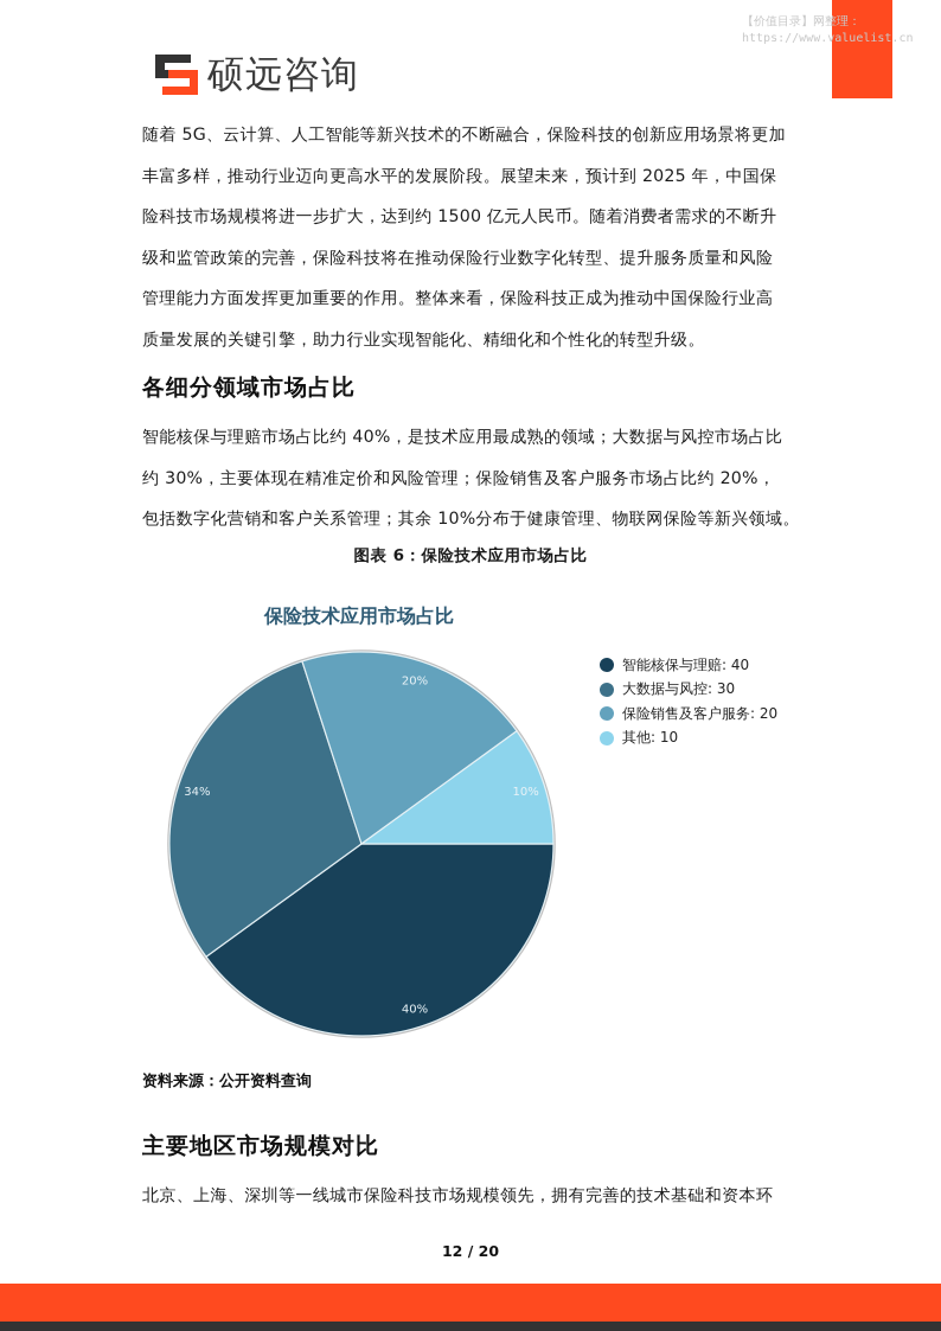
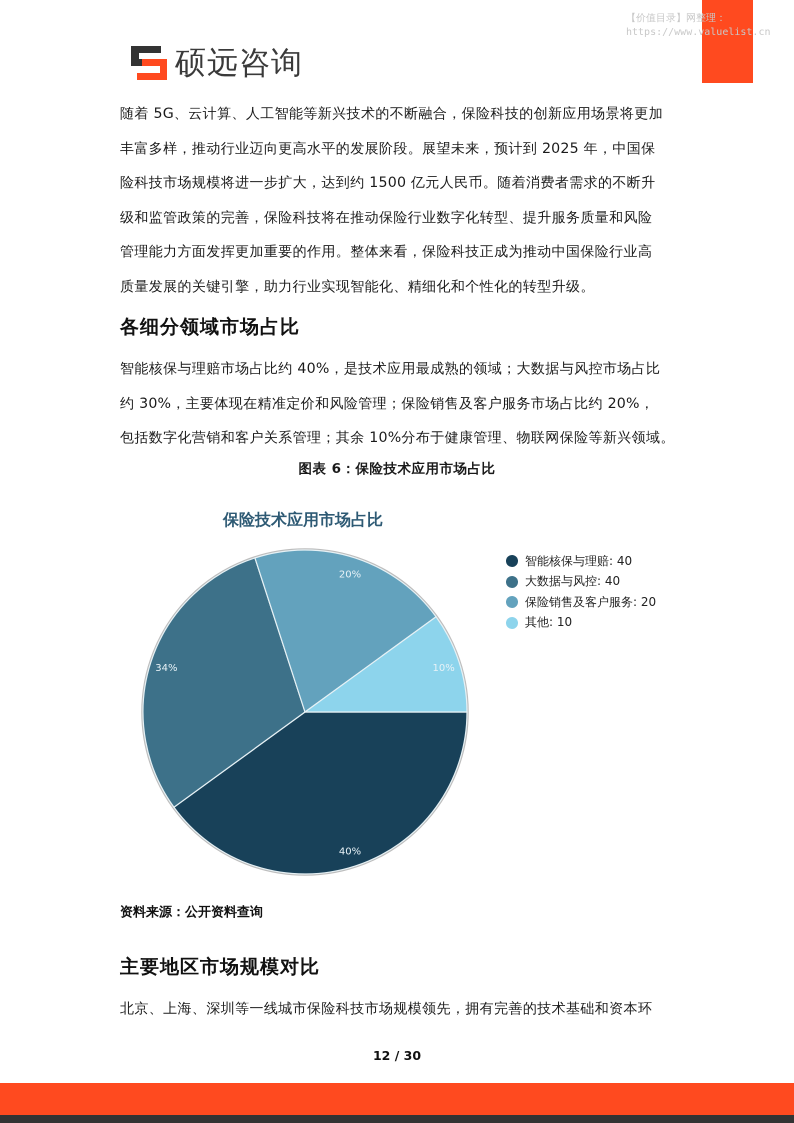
  【价值目录】网整理：
  https://www.valuelist.cn
  硕远咨询
  随着 5G、云计算、人工智能等新兴技术的不断融合，保险科技的创新应用场景将更加
  丰富多样，推动行业迈向更高水平的发展阶段。展望未来，预计到 2025 年，中国保
  险科技市场规模将进一步扩大，达到约 1500 亿元人民币。随着消费者需求的不断升
  级和监管政策的完善，保险科技将在推动保险行业数字化转型、提升服务质量和风险
  管理能力方面发挥更加重要的作用。整体来看，保险科技正成为推动中国保险行业高
  质量发展的关键引擎，助力行业实现智能化、精细化和个性化的转型升级。
  各细分领域市场占比
  智能核保与理赔市场占比约 40%，是技术应用最成熟的领域；大数据与风控市场占比
  约 30%，主要体现在精准定价和风险管理；保险销售及客户服务市场占比约 20%，
  包括数字化营销和客户关系管理；其余 10%分布于健康管理、物联网保险等新兴领域。
  图表 6：保险技术应用市场占比
  保险技术应用市场占比
  40%
  34%
  20%
  10%
  智能核保与理赔: 40
- 大数据与风控: 30
+ 大数据与风控: 40
  保险销售及客户服务: 20
  其他: 10
  资料来源：公开资料查询
  主要地区市场规模对比
  北京、上海、深圳等一线城市保险科技市场规模领先，拥有完善的技术基础和资本环
- 12 / 20
+ 12 / 30
